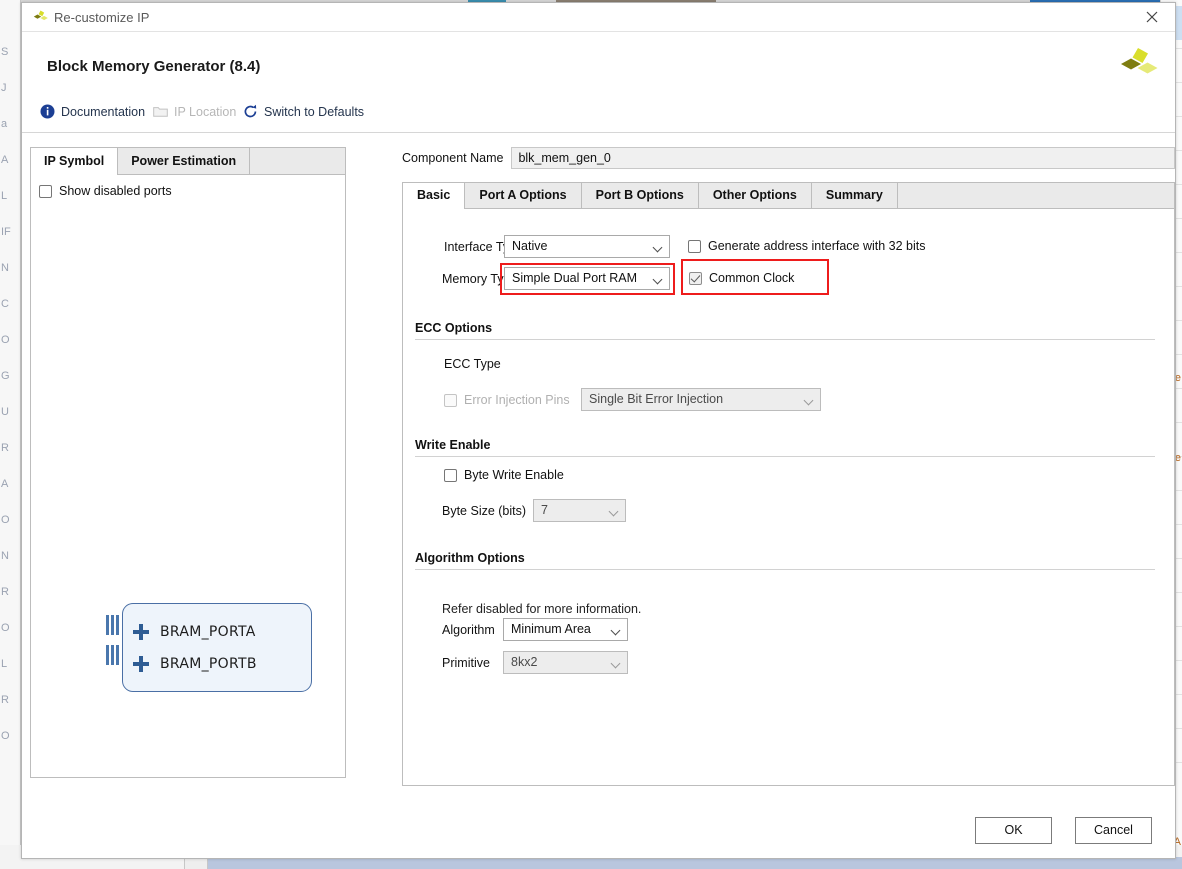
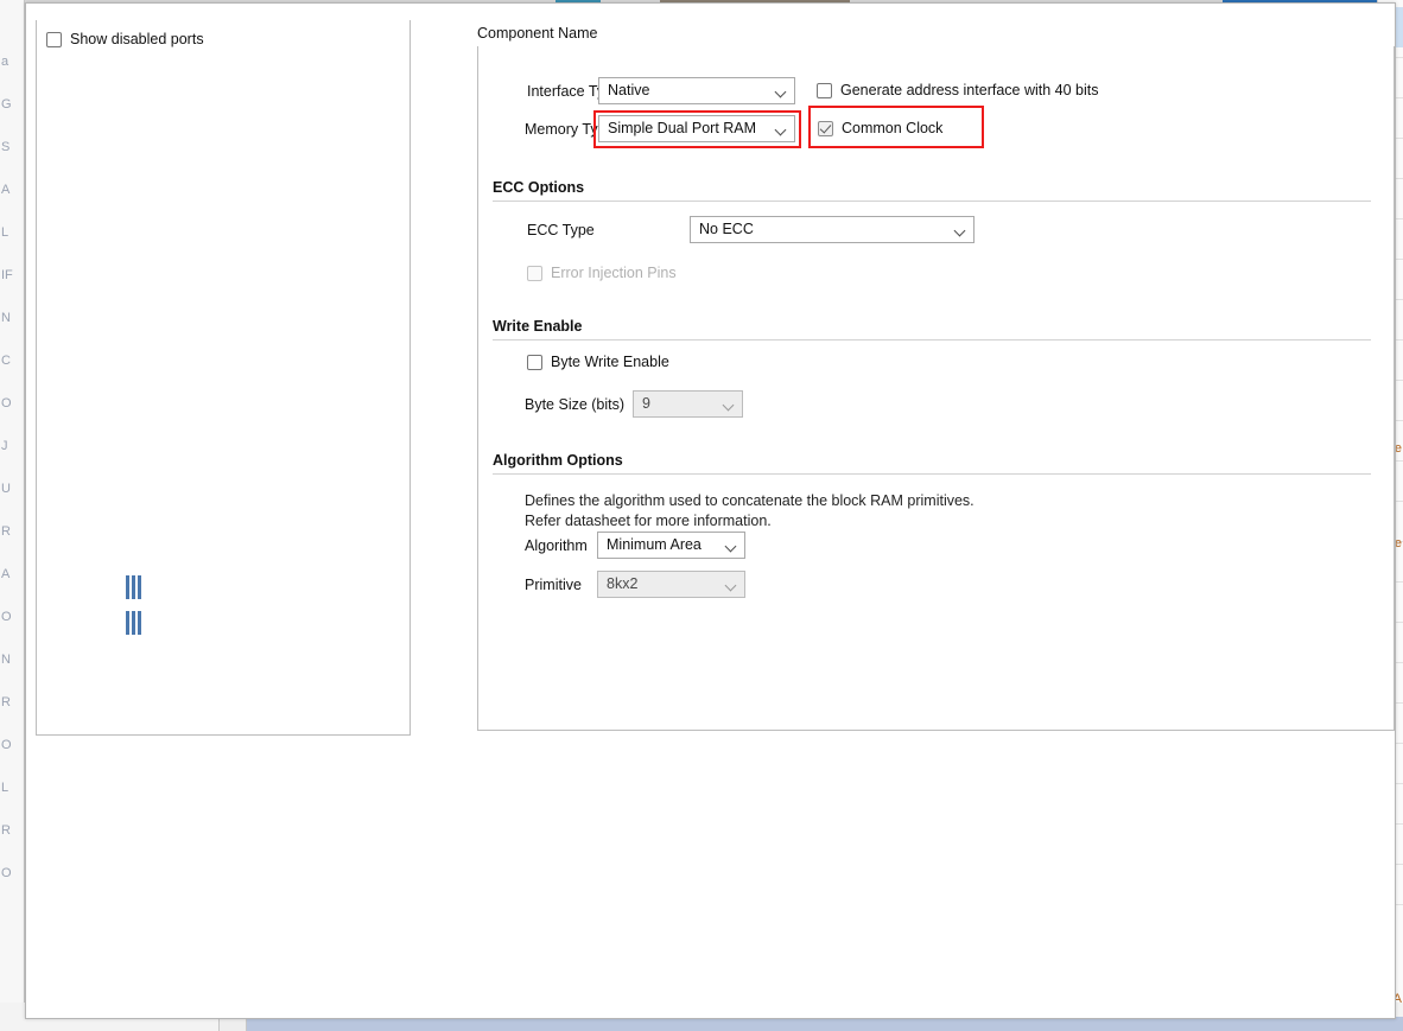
- S
+ a
- J
+ G
- a
+ S
  A
  L
  IF
  N
  C
  O
- G
+ J
  U
  R
  A
  O
  N
  R
  O
  L
  R
  O
  e
  e
  A
- Re-customize IP
- Block Memory Generator (8.4)
- Documentation
- IP Location
- Switch to Defaults
- IP Symbol
- Power Estimation
  Show disabled ports
- BRAM_PORTA
- BRAM_PORTB
  Component Name
- blk_mem_gen_0
- Basic
- Port A Options
- Port B Options
- Other Options
- Summary
  Interface T
  Native
- Generate address interface with 32 bits
+ Generate address interface with 40 bits
  Memory Ty
  Simple Dual Port RAM
  Common Clock
  ECC Options
  ECC Type
+ No ECC
  Error Injection Pins
- Single Bit Error Injection
  Write Enable
  Byte Write Enable
  Byte Size (bits)
- 7
+ 9
  Algorithm Options
+ Defines the algorithm used to concatenate the block RAM primitives.
- Refer disabled for more information.
+ Refer datasheet for more information.
  Algorithm
  Minimum Area
  Primitive
  8kx2
- OK
- Cancel
